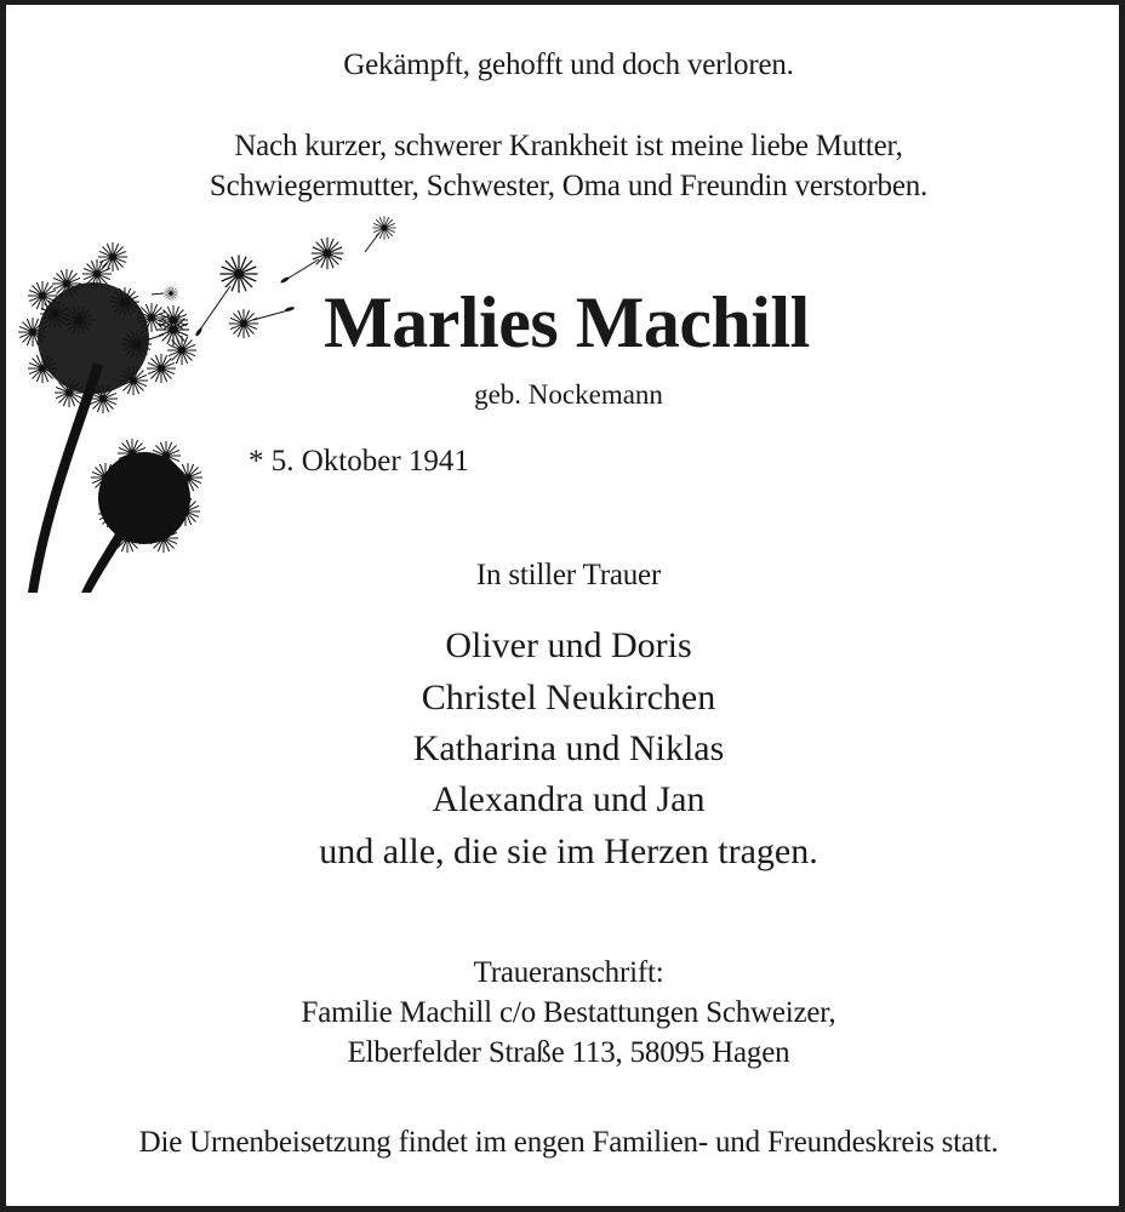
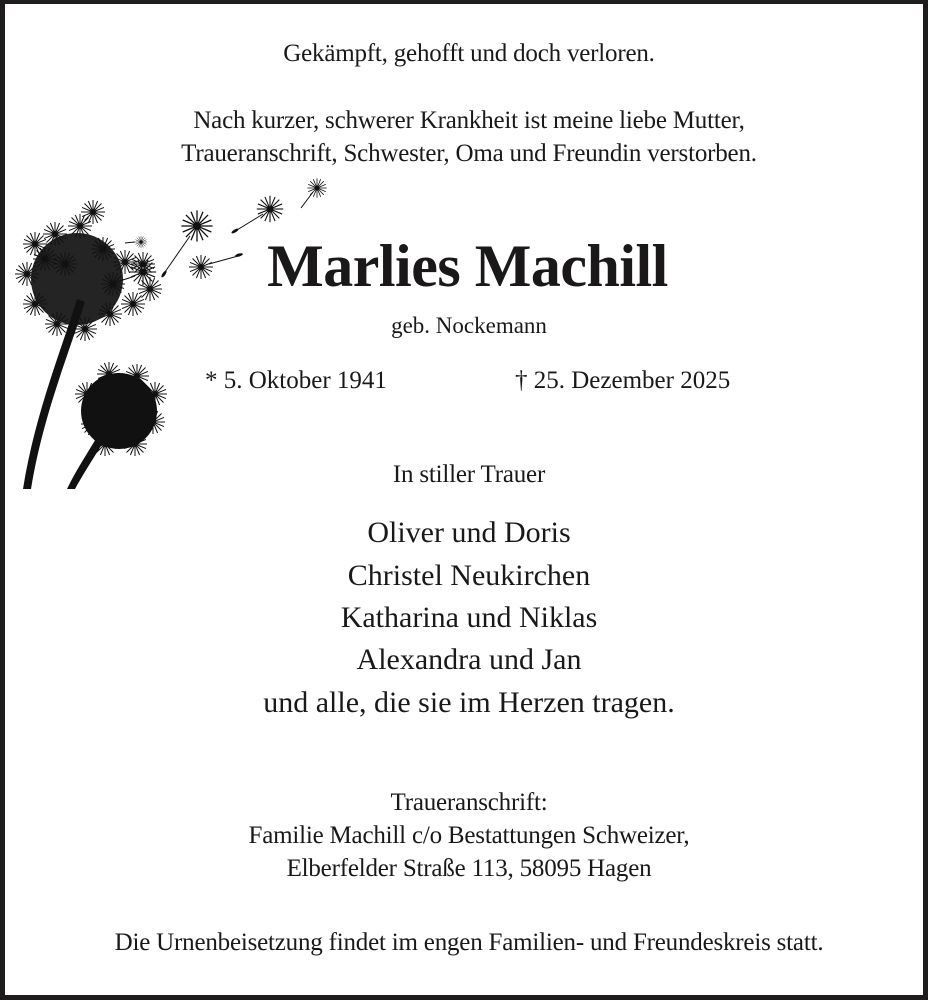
  Gekämpft, gehofft und doch verloren.
  Nach kurzer, schwerer Krankheit ist meine liebe Mutter,
- Schwiegermutter, Schwester, Oma und Freundin verstorben.
+ Traueranschrift, Schwester, Oma und Freundin verstorben.
  Marlies Machill
  geb. Nockemann
  * 5. Oktober 1941
+ † 25. Dezember 2025
  In stiller Trauer
  Oliver und Doris
  Christel Neukirchen
  Katharina und Niklas
  Alexandra und Jan
  und alle, die sie im Herzen tragen.
  Traueranschrift:
  Familie Machill c/o Bestattungen Schweizer,
  Elberfelder Straße 113, 58095 Hagen
  Die Urnenbeisetzung findet im engen Familien- und Freundeskreis statt.
